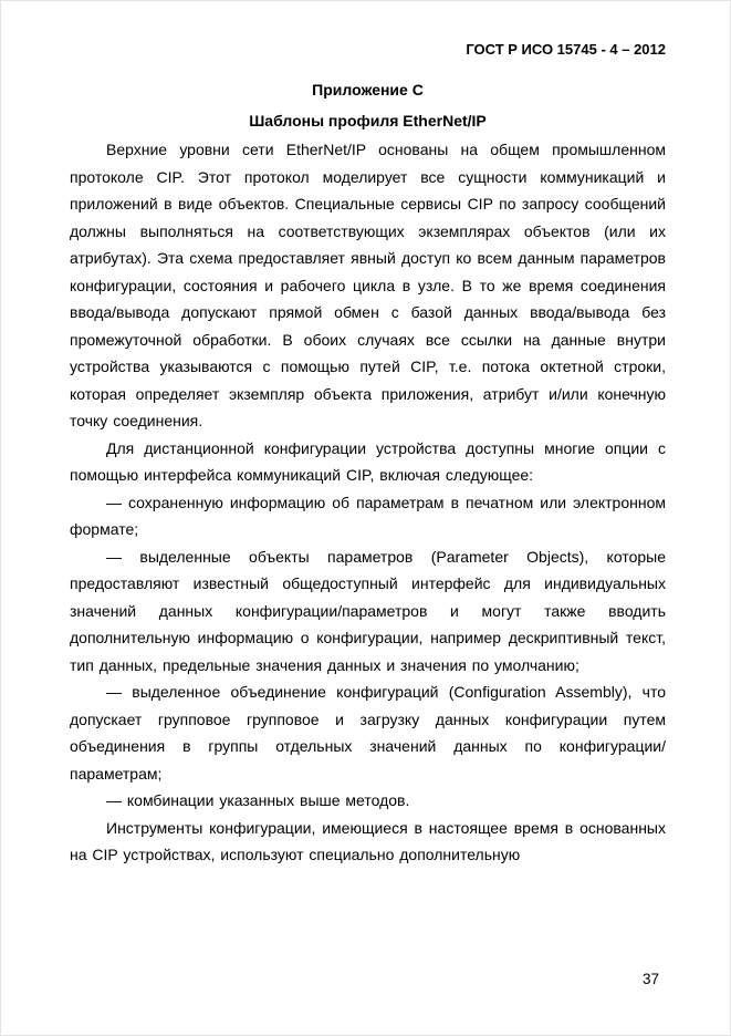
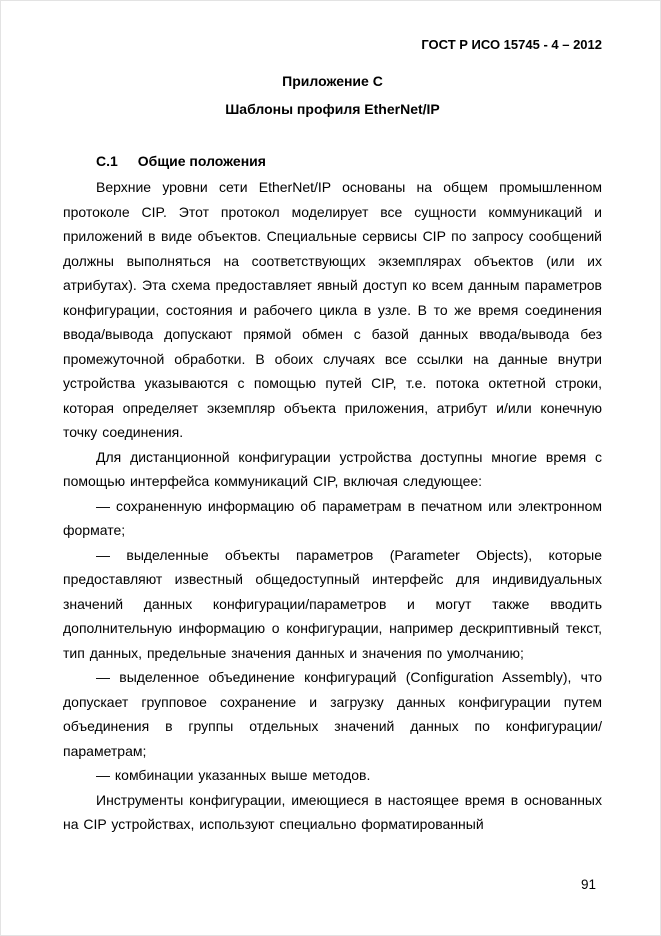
  ГОСТ Р ИСО 15745 - 4 – 2012
  Приложение С
  Шаблоны профиля EtherNet/IP
+ С.1 Общие положения
  Верхние уровни сети EtherNet/IP основаны на общем промышленном протоколе CIP. Этот протокол моделирует все сущности коммуникаций и приложений в виде объектов. Специальные сервисы CIP по запросу сообщений должны выполняться на соответствующих экземплярах объектов (или их атрибутах). Эта схема предоставляет явный доступ ко всем данным параметров конфигурации, состояния и рабочего цикла в узле. В то же время соединения ввода/вывода допускают прямой обмен с базой данных ввода/вывода без промежуточной обработки. В обоих случаях все ссылки на данные внутри устройства указываются с помощью путей CIP, т.е. потока октетной строки, которая определяет экземпляр объекта приложения, атрибут и/или конечную точку соединения.
- Для дистанционной конфигурации устройства доступны многие опции с помощью интерфейса коммуникаций CIP, включая следующее:
+ Для дистанционной конфигурации устройства доступны многие время с помощью интерфейса коммуникаций CIP, включая следующее:
  — сохраненную информацию об параметрам в печатном или электронном формате;
  — выделенные объекты параметров (Parameter Objects), которые предоставляют известный общедоступный интерфейс для индивидуальных значений данных конфигурации/параметров и могут также вводить дополнительную информацию о конфигурации, например дескриптивный текст, тип данных, предельные значения данных и значения по умолчанию;
- — выделенное объединение конфигураций (Configuration Assembly), что допускает групповое групповое и загрузку данных конфигурации путем объединения в группы отдельных значений данных по конфигурации/параметрам;
+ — выделенное объединение конфигураций (Configuration Assembly), что допускает групповое сохранение и загрузку данных конфигурации путем объединения в группы отдельных значений данных по конфигурации/параметрам;
  — комбинации указанных выше методов.
- Инструменты конфигурации, имеющиеся в настоящее время в основанных на CIP устройствах, используют специально дополнительную
+ Инструменты конфигурации, имеющиеся в настоящее время в основанных на CIP устройствах, используют специально форматированный
- 37
+ 91
